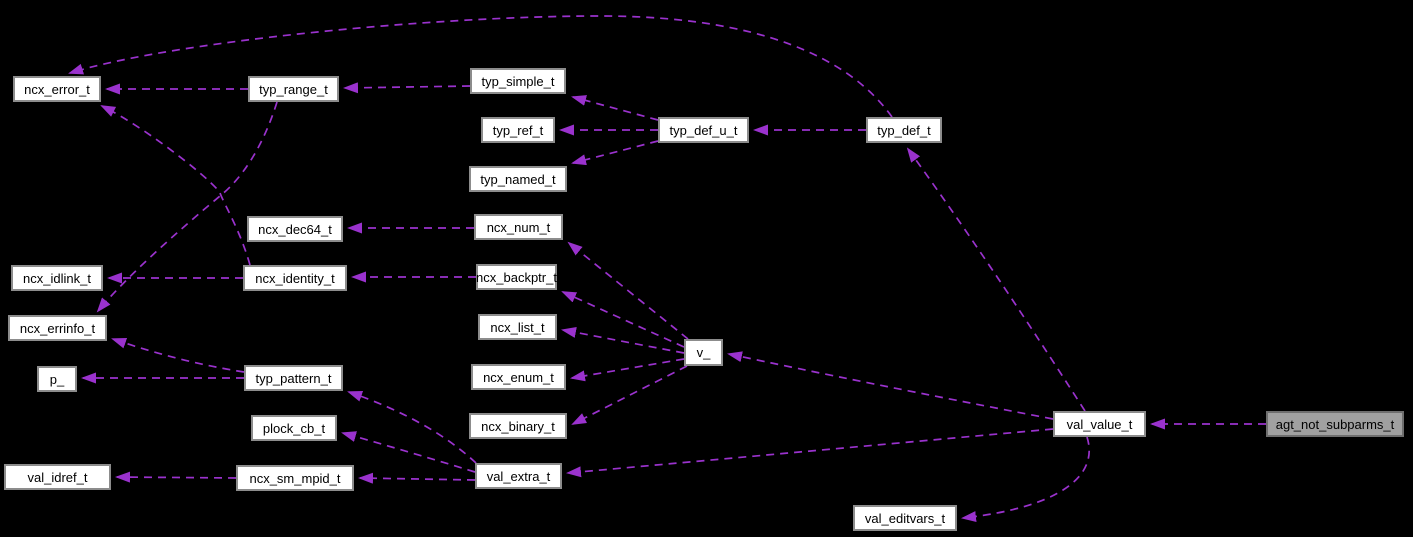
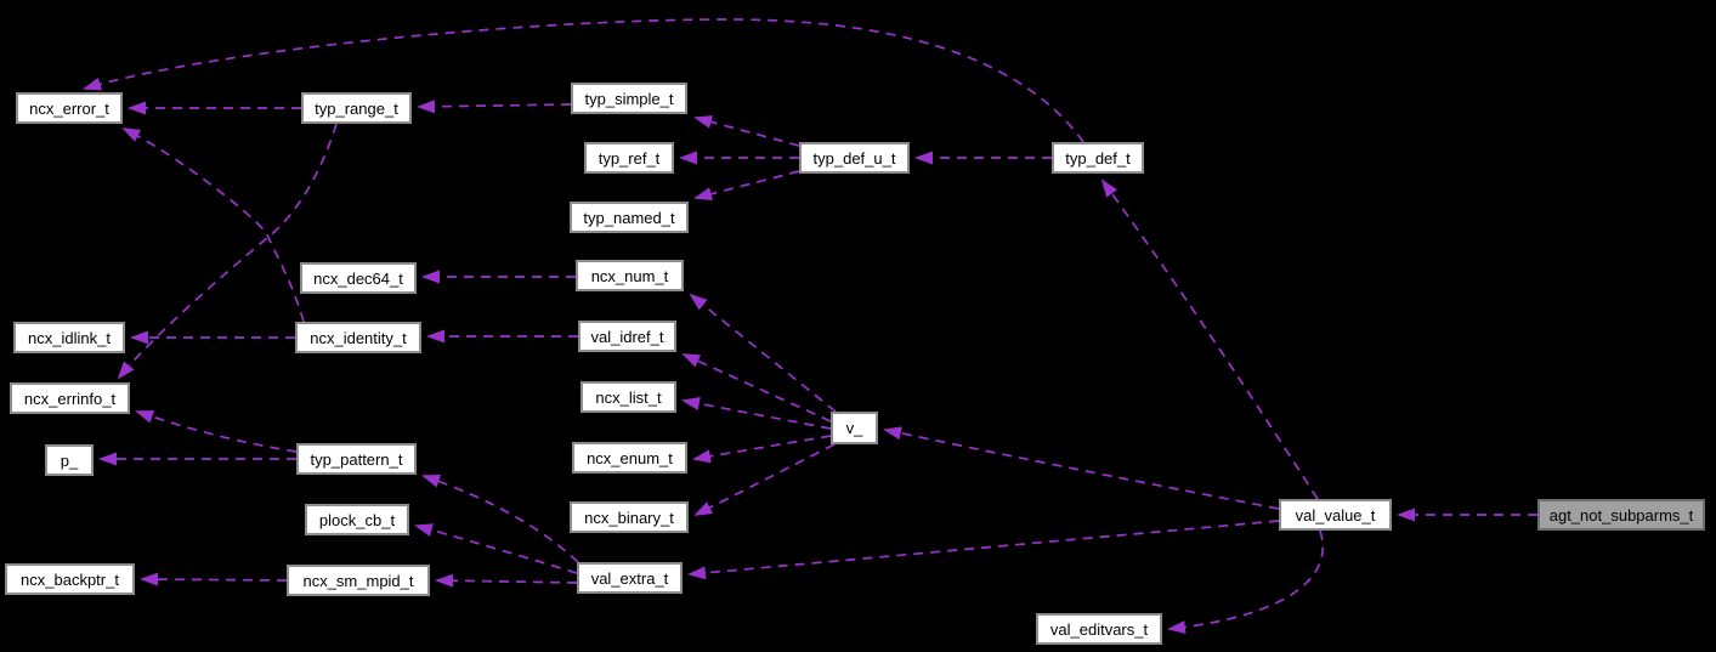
  ncx_error_t
  typ_range_t
  typ_simple_t
  typ_ref_t
  typ_def_u_t
  typ_def_t
  typ_named_t
  ncx_dec64_t
  ncx_num_t
  ncx_idlink_t
  ncx_identity_t
- ncx_backptr_t
+ val_idref_t
  ncx_errinfo_t
  ncx_list_t
  v_
  p_
  typ_pattern_t
  ncx_enum_t
  plock_cb_t
  ncx_binary_t
  val_extra_t
- val_idref_t
+ ncx_backptr_t
  ncx_sm_mpid_t
  val_value_t
  agt_not_subparms_t
  val_editvars_t
